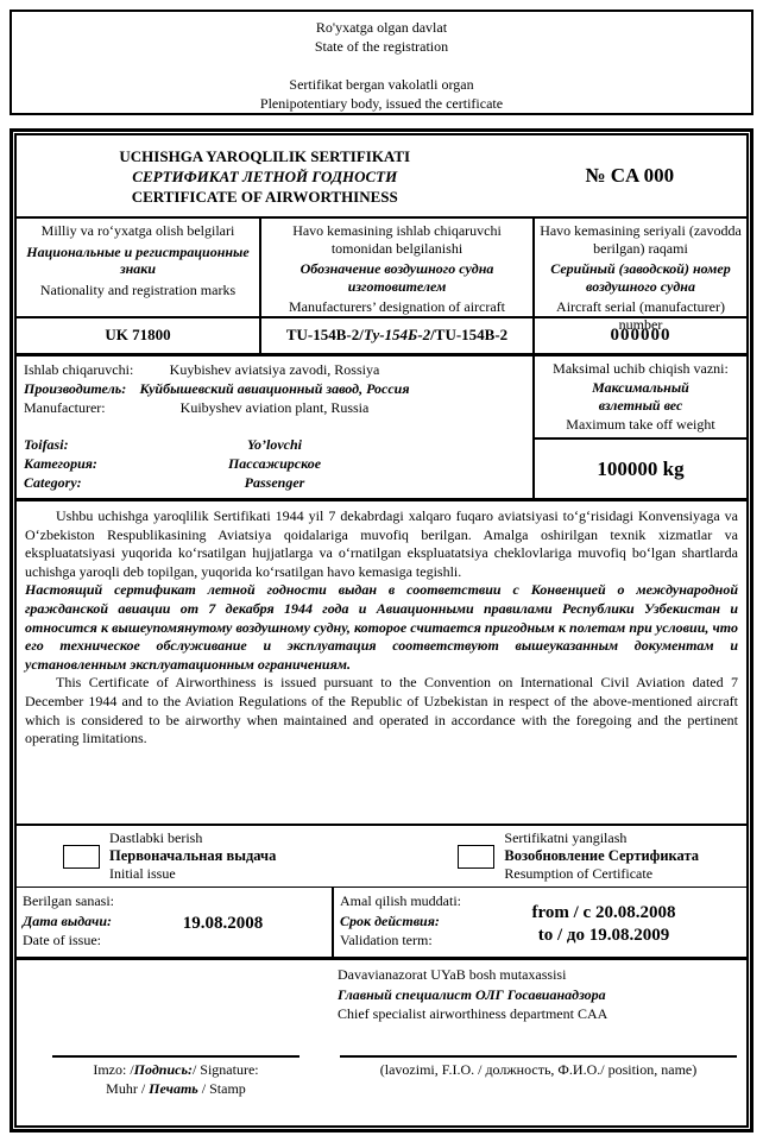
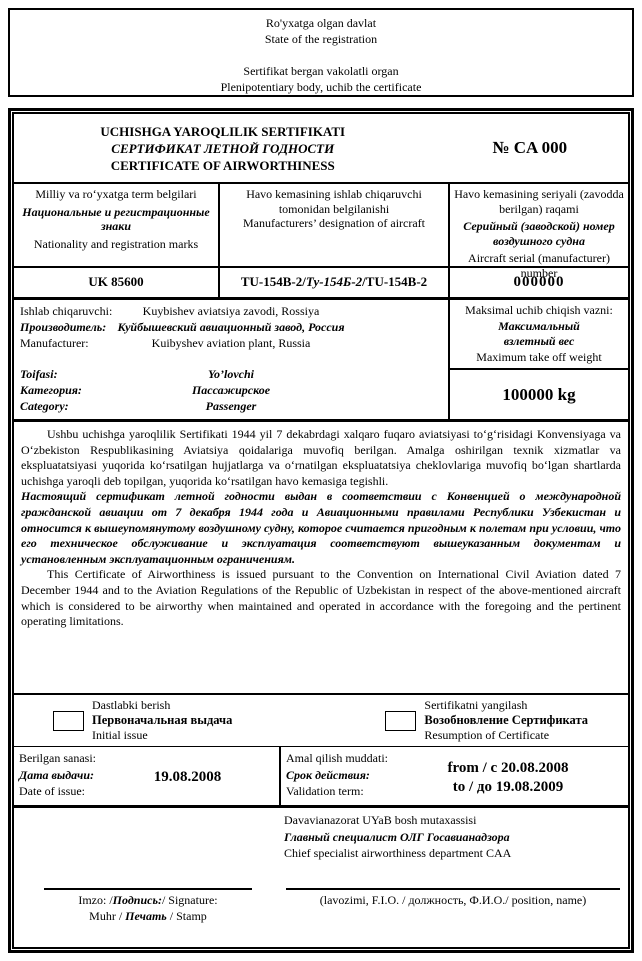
  Ro'yxatga olgan davlat
  State of the registration
  Sertifikat bergan vakolatli organ
- Plenipotentiary body, issued the certificate
+ Plenipotentiary body, uchib the certificate
  UCHISHGA YAROQLILIK SERTIFIKATI
  СЕРТИФИКАТ ЛЕТНОЙ ГОДНОСТИ
  CERTIFICATE OF AIRWORTHINESS
  № CA 000
- Milliy va ro‘yxatga olish belgilari
+ Milliy va ro‘yxatga term belgilari
  Национальные и регистрационные знаки
  Nationality and registration marks
  Havo kemasining ishlab chiqaruvchi tomonidan belgilanishi
- Обозначение воздушного судна изготовителем
  Manufacturers’ designation of aircraft
  Havo kemasining seriyali (zavodda berilgan) raqami
  Серийный (заводской) номер воздушного судна
  Aircraft serial (manufacturer) number
- UK 71800
+ UK 85600
  TU-154B-2/
  Ту-154Б-2
  /TU-154B-2
  000000
  Ishlab chiqaruvchi:
  Kuybishev aviatsiya zavodi, Rossiya
  Производитель:
  Куйбышевский авиационный завод, Россия
  Manufacturer:
  Kuibyshev aviation plant, Russia
  Toifasi:
  Yo’lovchi
  Категория:
  Пассажирское
  Category:
  Passenger
  Maksimal uchib chiqish vazni:
  Максимальный
  взлетный вес
  Maximum take off weight
  100000 kg
  Ushbu uchishga yaroqlilik Sertifikati 1944 yil 7 dekabrdagi xalqaro fuqaro aviatsiyasi to‘g‘risidagi Konvensiyaga va O‘zbekiston Respublikasining Aviatsiya qoidalariga muvofiq berilgan. Amalga oshirilgan texnik xizmatlar va ekspluatatsiyasi yuqorida ko‘rsatilgan hujjatlarga va o‘rnatilgan ekspluatatsiya cheklovlariga muvofiq bo‘lgan shartlarda uchishga yaroqli deb topilgan, yuqorida ko‘rsatilgan havo kemasiga tegishli.
  Настоящий сертификат летной годности выдан в соответствии с Конвенцией о международной гражданской авиации от 7 декабря 1944 года и Авиационными правилами Республики Узбекистан и относится к вышеупомянутому воздушному судну, которое считается пригодным к полетам при условии, что его техническое обслуживание и эксплуатация соответствуют вышеуказанным документам и установленным эксплуатационным ограничениям.
  This Certificate of Airworthiness is issued pursuant to the Convention on International Civil Aviation dated 7 December 1944 and to the Aviation Regulations of the Republic of Uzbekistan in respect of the above-mentioned aircraft which is considered to be airworthy when maintained and operated in accordance with the foregoing and the pertinent operating limitations.
  Dastlabki berish
  Первоначальная выдача
  Initial issue
  Sertifikatni yangilash
  Возобновление Сертификата
  Resumption of Certificate
  Berilgan sanasi:
  Дата выдачи:
  Date of issue:
  19.08.2008
  Amal qilish muddati:
  Срок действия:
  Validation term:
  from / с 20.08.2008
  to / до 19.08.2009
  Davavianazorat UYaB bosh mutaxassisi
  Главный специалист ОЛГ Госавианадзора
  Chief specialist airworthiness department CAA
  Imzo: /Подпись:/ Signature:
  Muhr / Печать / Stamp
  (lavozimi, F.I.O. / должность, Ф.И.О./ position, name)
